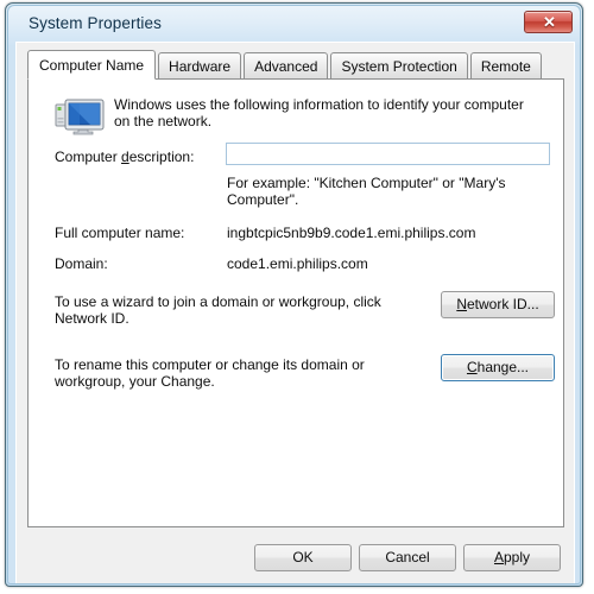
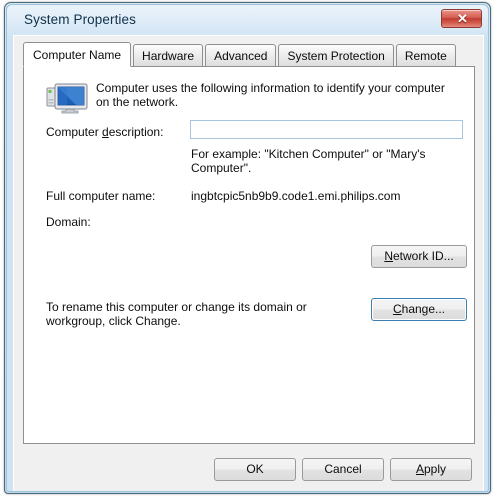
  System Properties
  ✕
  Computer Name Hardware Advanced System Protection Remote
- Windows uses the following information to identify your computer on the network.
+ Computer uses the following information to identify your computer on the network.
  Computer description:
  For example: "Kitchen Computer" or "Mary's Computer".
  Full computer name:
  ingbtcpic5nb9b9.code1.emi.philips.com
  Domain:
- code1.emi.philips.com
- To use a wizard to join a domain or workgroup, click Network ID.
  Network ID...
- To rename this computer or change its domain or workgroup, your Change.
+ To rename this computer or change its domain or workgroup, click Change.
  Change...
  OK
  Cancel
  Apply
